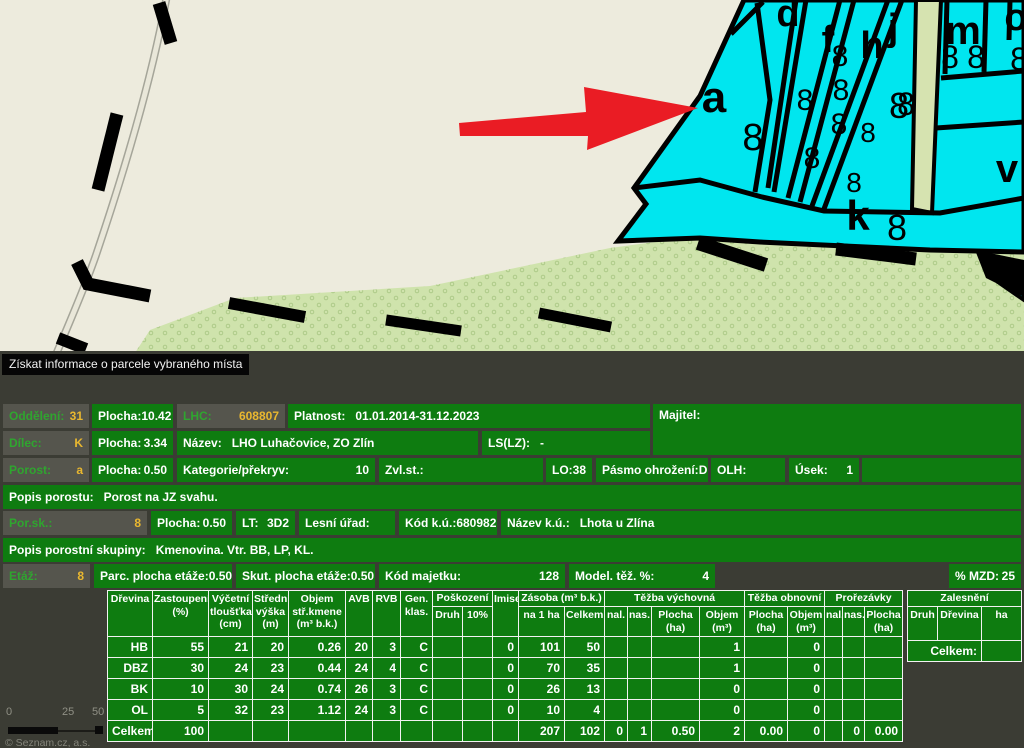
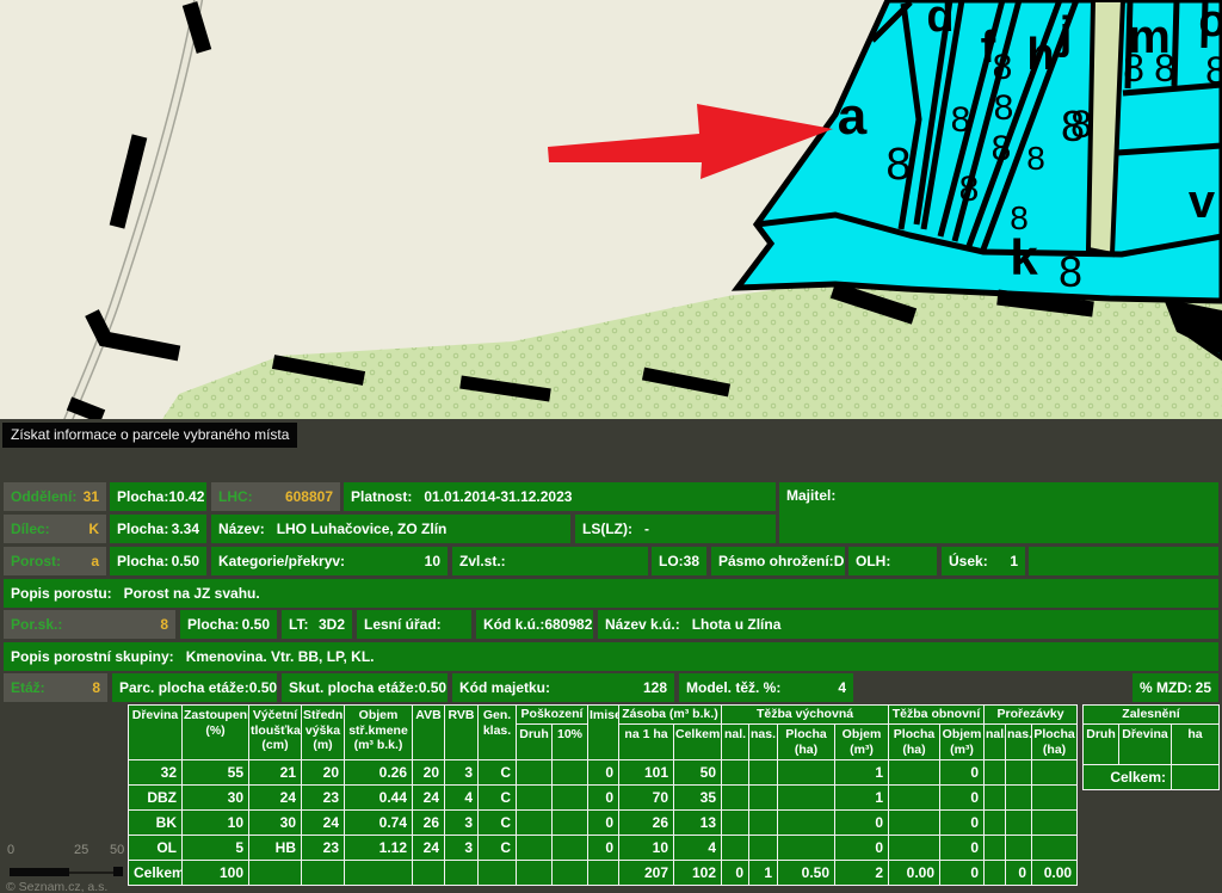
  a
  d
  f
  h
  j
  m
  o
  k
  v
  8
  8
  8
  8
  8
  8
  8
  8
  8
  8
  8
  8
  8
  8
  Získat informace o parcele vybraného místa
  0
  25
  50
  © Seznam.cz, a.s.
  Oddělení:
  31
  Plocha:
  10.42
  LHC:
  608807
  Platnost:
  01.01.2014-31.12.2023
  Majitel:
  Dílec:
  K
  Plocha:
  3.34
  Název:
  LHO Luhačovice, ZO Zlín
  LS(LZ):
  -
  Porost:
  a
  Plocha:
  0.50
  Kategorie/překryv:
  10
  Zvl.st.:
  LO:
  38
  Pásmo ohrožení:
  D
  OLH:
  Úsek:
  1
  Popis porostu:
  Porost na JZ svahu.
  Por.sk.:
  8
  Plocha:
  0.50
  LT:
  3D2
  Lesní úřad:
  Kód k.ú.:
  680982
  Název k.ú.:
  Lhota u Zlína
  Popis porostní skupiny:
  Kmenovina. Vtr. BB, LP, KL.
  Etáž:
  8
  Parc. plocha etáže:
  0.50
  Skut. plocha etáže:
  0.50
  Kód majetku:
  128
  Model. těž. %:
  4
  % MZD:
  25
  Dřevina	Zastoupen (%)	Výčetní tloušťka (cm)	Středn výška (m)	Objem stř.kmene (m³ b.k.)	AVB	RVB	Gen. klas.	Poškození	Imise	Zásoba (m³ b.k.)	Těžba výchovná	Těžba obnovní	Prořezávky
  Druh	10%	na 1 ha	Celkem	nal.	nas.	Plocha (ha)	Objem (m³)	Plocha (ha)	Objem (m³)	nal	nas.	Plocha (ha)
- HB	55	21	20	0.26	20	3	C			0	101	50				1		0
+ 32	55	21	20	0.26	20	3	C			0	101	50				1		0
  DBZ	30	24	23	0.44	24	4	C			0	70	35				1		0
  BK	10	30	24	0.74	26	3	C			0	26	13				0		0
- OL	5	32	23	1.12	24	3	C			0	10	4				0		0
+ OL	5	HB	23	1.12	24	3	C			0	10	4				0		0
  Celkem	100										207	102	0	1	0.50	2	0.00	0		0	0.00
  Zalesnění
  Druh	Dřevina	ha
  Celkem:
